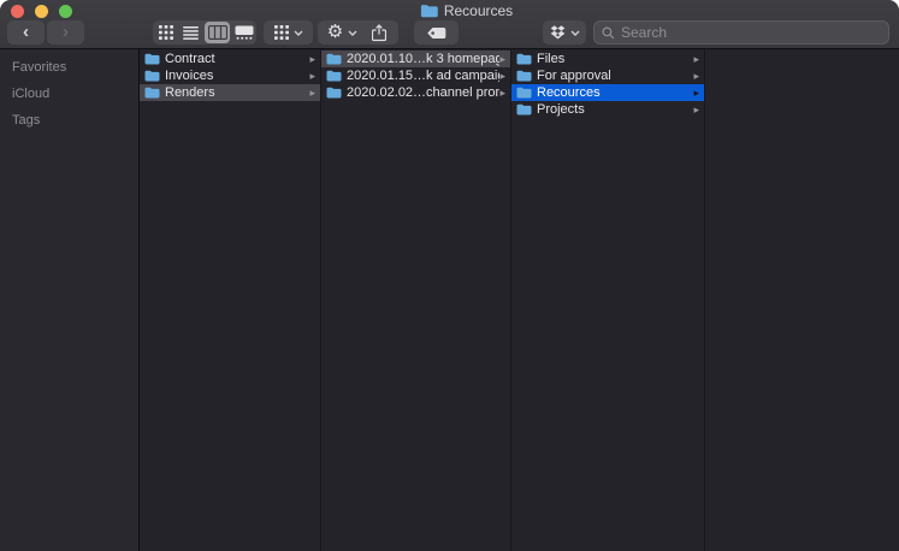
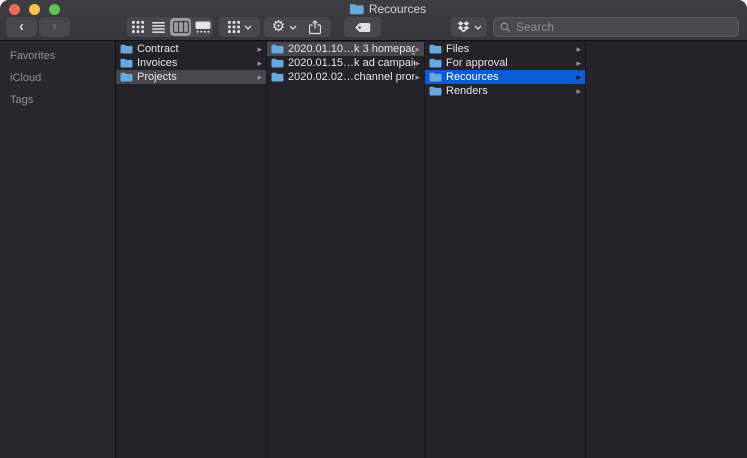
  Recources
  ‹
  ›
  ⚙
  Search
  Favorites
  iCloud
  Tags
  Contract
  ▸
  Invoices
  ▸
- Renders
+ Projects
  ▸
  2020.01.10…k 3 homepag
  ▸
  2020.01.15…k ad campai
  ▸
  2020.02.02…channel pro
  ▸
  Files
  ▸
  For approval
  ▸
  Recources
  ▸
- Projects
+ Renders
  ▸
